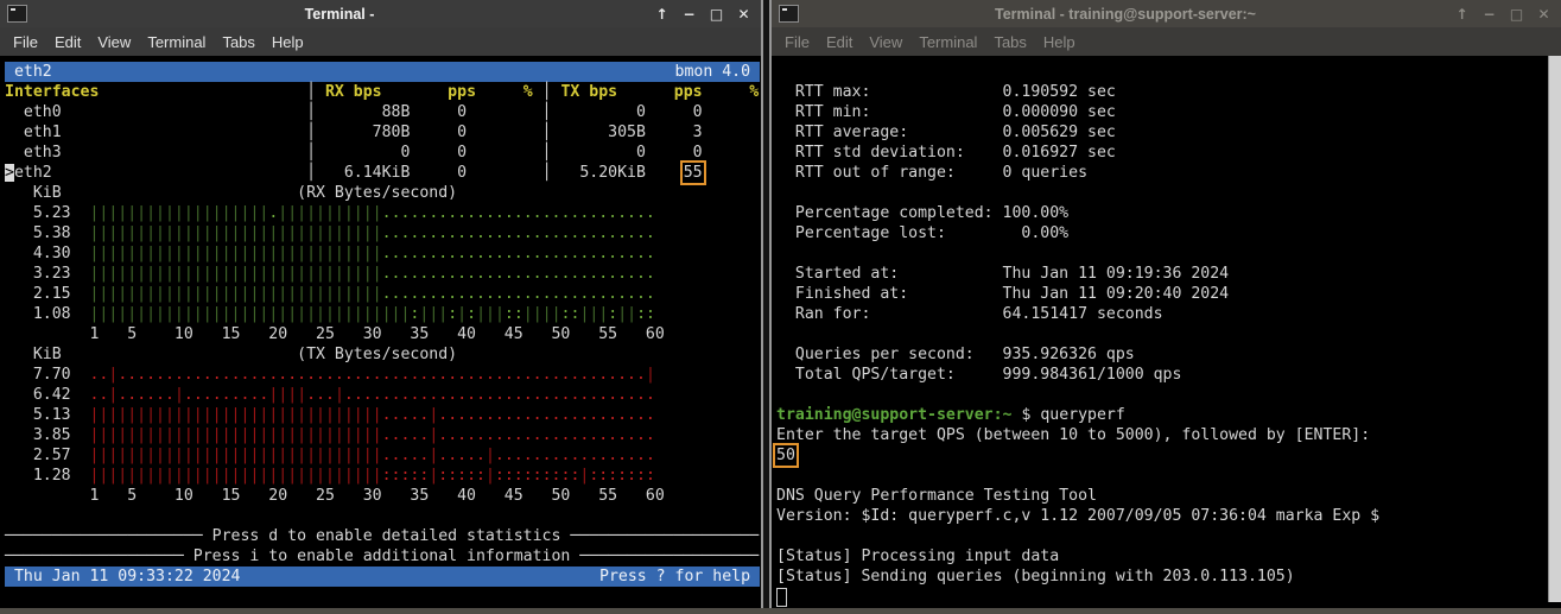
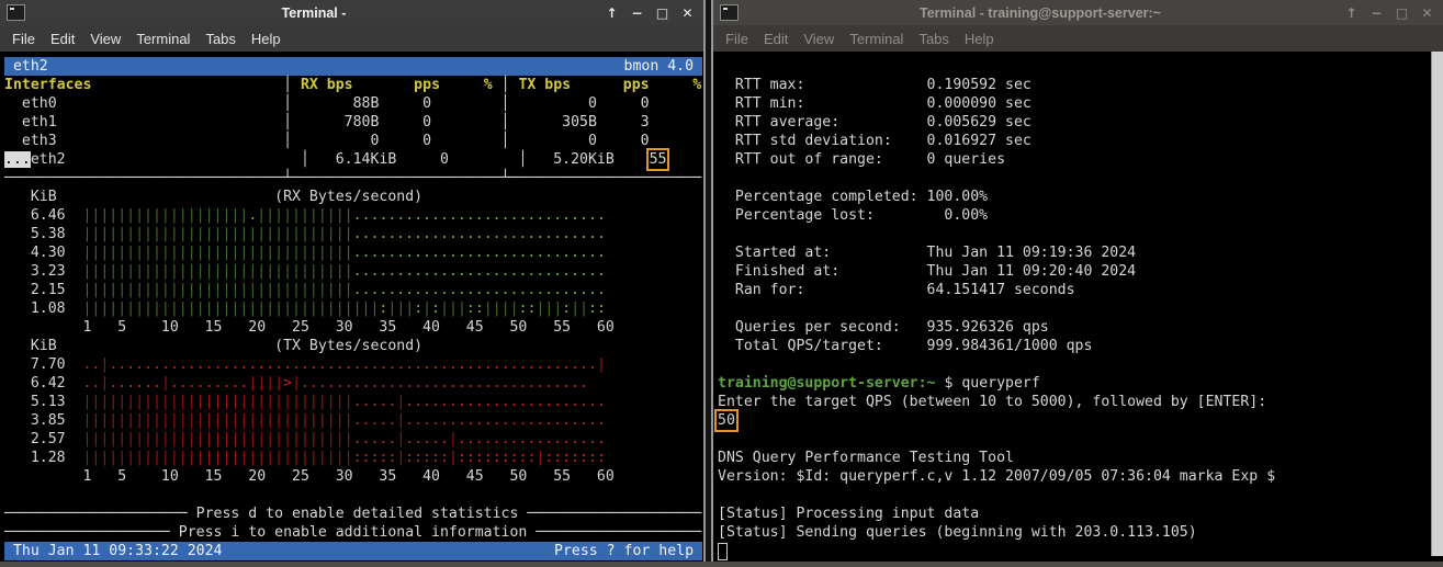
  Terminal -
  ↑
  −
  □
  ✕
  File
  Edit
  View
  Terminal
  Tabs
  Help
  eth2
  bmon 4.0
  Interfaces │ RX bps pps % │ TX bps pps %
  eth0 │ 88B 0 │ 0 0
  eth1 │ 780B 0 │ 305B 3
  eth3 │ 0 0 │ 0 0
- >eth2 │ 6.14KiB 0 │ 5.20KiB 55
+ ...eth2 │ 6.14KiB 0 │ 5.20KiB 55
+ ────────────────────────────────┴────────────────────────┴──────────────────────
  KiB (RX Bytes/second)
- 5.23 |||||||||||||||||||.|||||||||||.............................
+ 6.46 |||||||||||||||||||.|||||||||||.............................
  5.38 |||||||||||||||||||||||||||||||.............................
  4.30 |||||||||||||||||||||||||||||||.............................
  3.23 |||||||||||||||||||||||||||||||.............................
  2.15 |||||||||||||||||||||||||||||||.............................
  1.08 ||||||||||||||||||||||||||||||||||:|||:|:|||::||||::|||:||::
  1 5 10 15 20 25 30 35 40 45 50 55 60
  KiB (TX Bytes/second)
  7.70 ..|........................................................|
- 6.42 ..|......|.........||||...|.................................
+ 6.42 ..|......|.........||||>|.................................
  5.13 |||||||||||||||||||||||||||||||.....|.......................
  3.85 |||||||||||||||||||||||||||||||.....|.......................
  2.57 |||||||||||||||||||||||||||||||.....|.....|.................
  1.28 |||||||||||||||||||||||||||||||:::::|:::::|:::::::::|:::::::
  1 5 10 15 20 25 30 35 40 45 50 55 60
  ───────────────────── Press d to enable detailed statistics ────────────────────
  ─────────────────── Press i to enable additional information ───────────────────
  Thu Jan 11 09:33:22 2024
  Press ? for help
  Terminal - training@support-server:~
  ↑
  −
  □
  ✕
  File
  Edit
  View
  Terminal
  Tabs
  Help
  RTT max: 0.190592 sec
  RTT min: 0.000090 sec
  RTT average: 0.005629 sec
  RTT std deviation: 0.016927 sec
  RTT out of range: 0 queries
  Percentage completed: 100.00%
  Percentage lost: 0.00%
  Started at: Thu Jan 11 09:19:36 2024
  Finished at: Thu Jan 11 09:20:40 2024
  Ran for: 64.151417 seconds
  Queries per second: 935.926326 qps
  Total QPS/target: 999.984361/1000 qps
  training@support-server:~ $ queryperf
  Enter the target QPS (between 10 to 5000), followed by [ENTER]:
  50
  DNS Query Performance Testing Tool
  Version: $Id: queryperf.c,v 1.12 2007/09/05 07:36:04 marka Exp $
  [Status] Processing input data
  [Status] Sending queries (beginning with 203.0.113.105)
